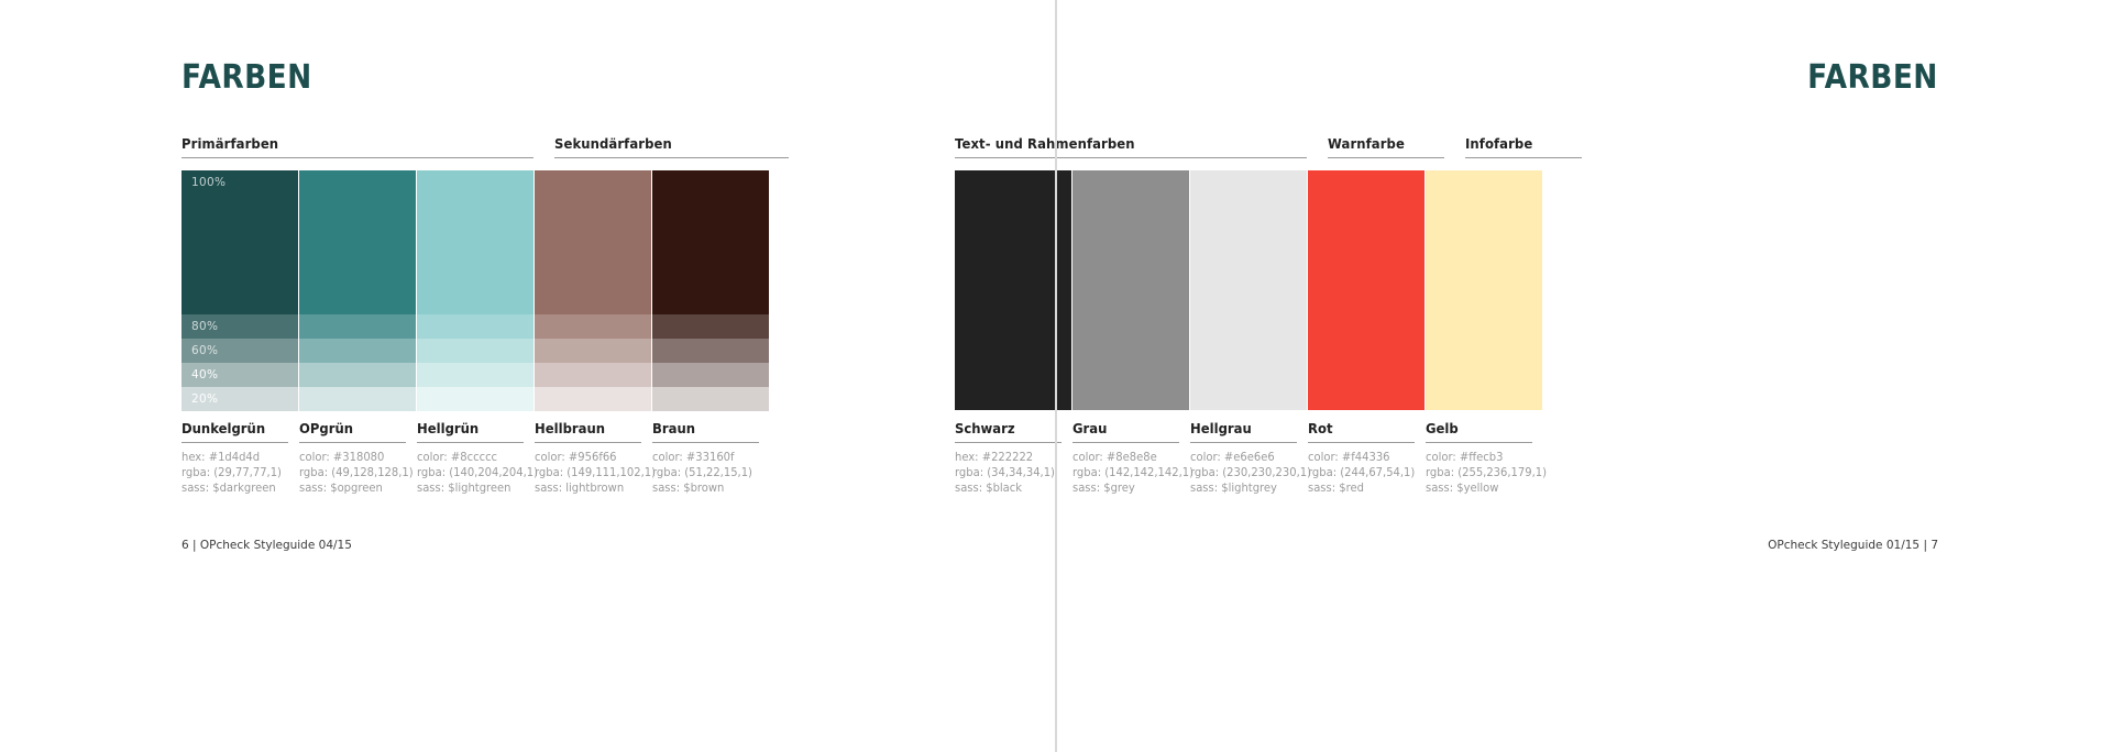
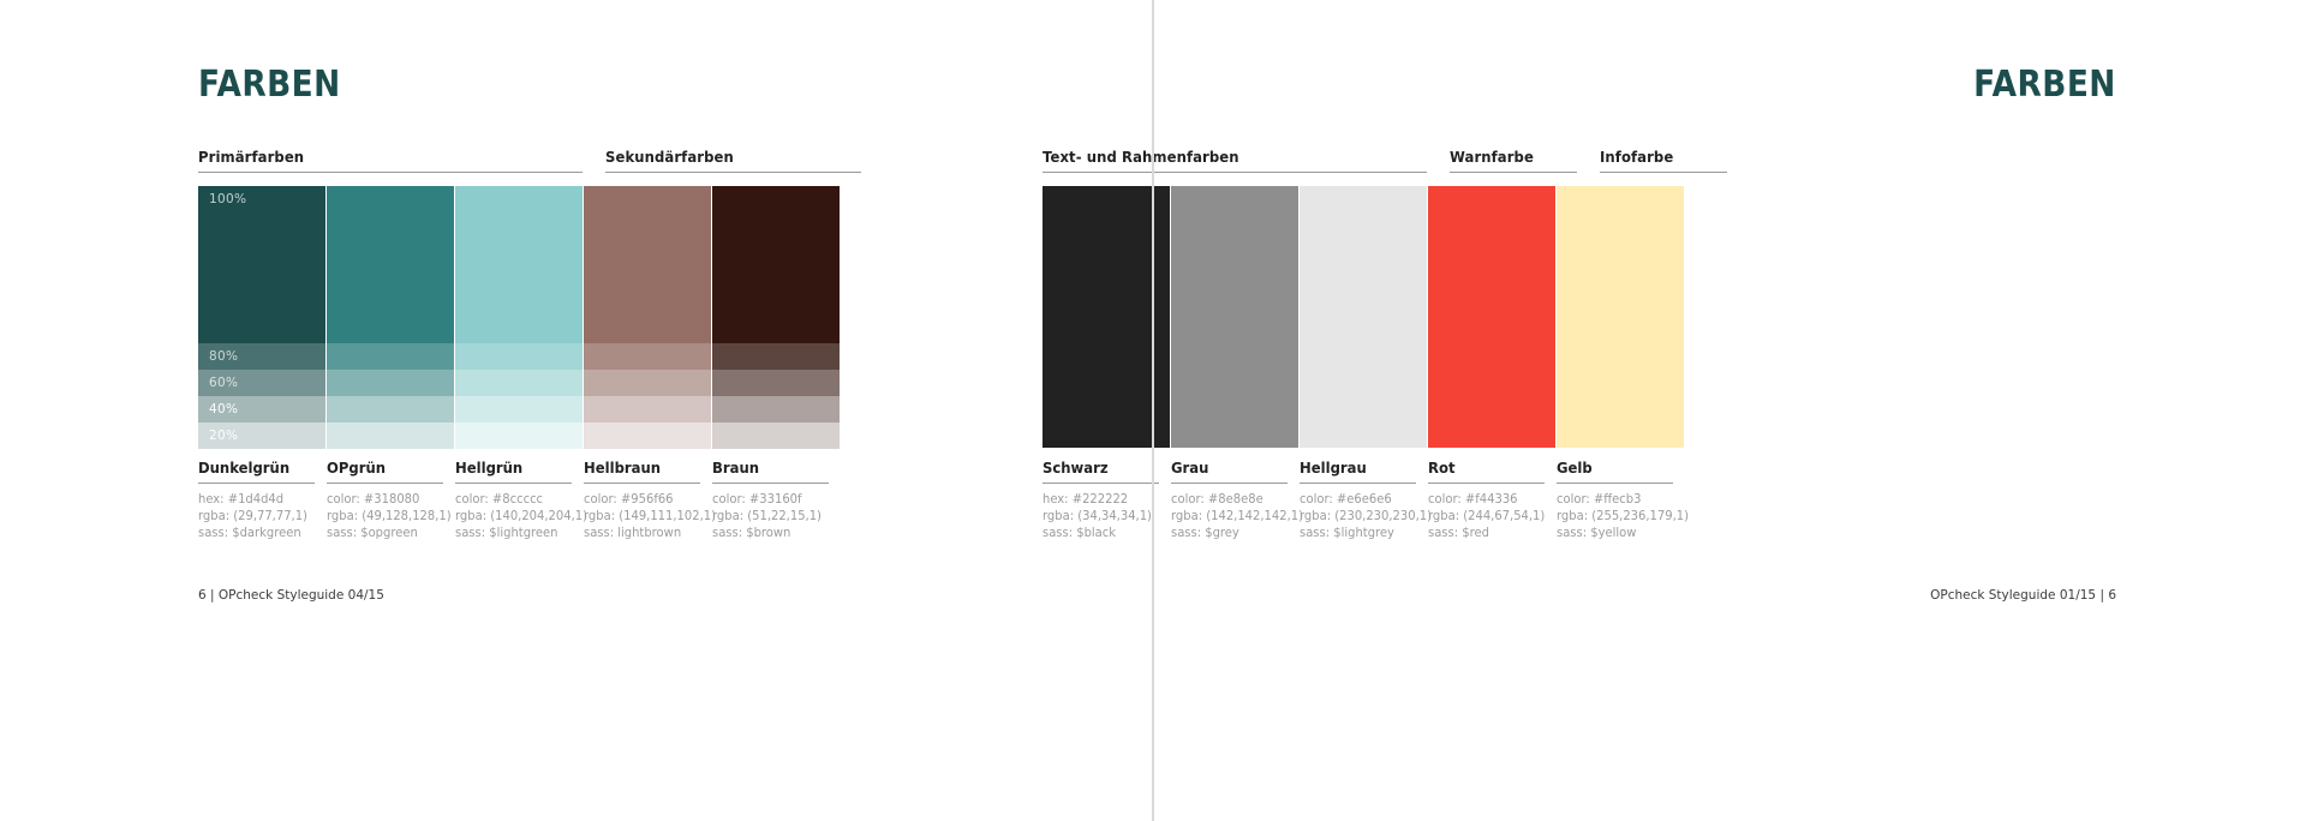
  FARBEN
  Primärfarben
  Sekundärfarben
  100%
  80%
  60%
  40%
  20%
  Dunkelgrün
  hex: #1d4d4d
  rgba: (29,77,77,1)
  sass: $darkgreen
  OPgrün
  color: #318080
  rgba: (49,128,128,1)
  sass: $opgreen
  Hellgrün
  color: #8ccccc
  rgba: (140,204,204,1
  sass: $lightgreen
  Hellbraun
  color: #956f66
  rgba: (149,111,102,1
  sass: lightbrown
  Braun
  color: #33160f
  rgba: (51,22,15,1)
  sass: $brown
  6 | OPcheck Styleguide 04/15
  FARBEN
  Text- und Rahmenfarben
  Warnfarbe
  Infofarbe
  Schwarz
  hex: #222222
  rgba: (34,34,34,1)
  sass: $black
  Grau
  color: #8e8e8e
  rgba: (142,142,142,1
  sass: $grey
  Hellgrau
  color: #e6e6e6
  rgba: (230,230,230,1
  sass: $lightgrey
  Rot
  color: #f44336
  rgba: (244,67,54,1)
  sass: $red
  Gelb
  color: #ffecb3
  rgba: (255,236,179,1)
  sass: $yellow
- OPcheck Styleguide 01/15 | 7
+ OPcheck Styleguide 01/15 | 6
